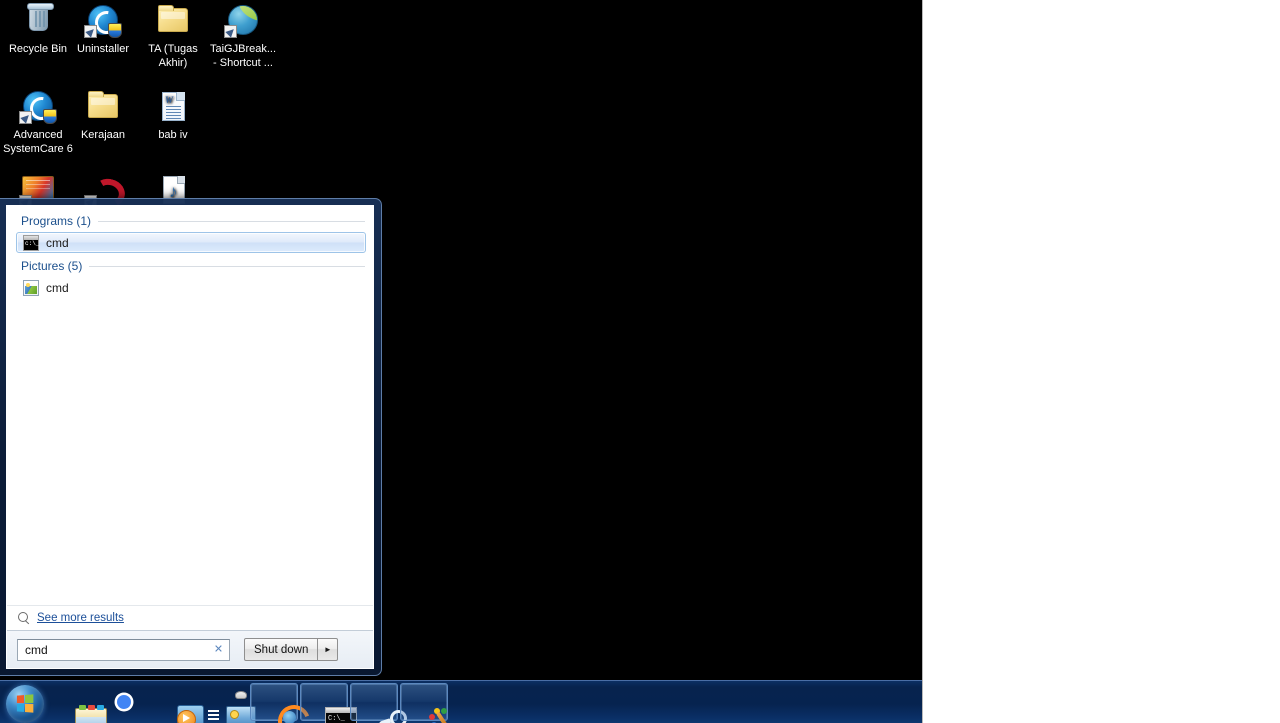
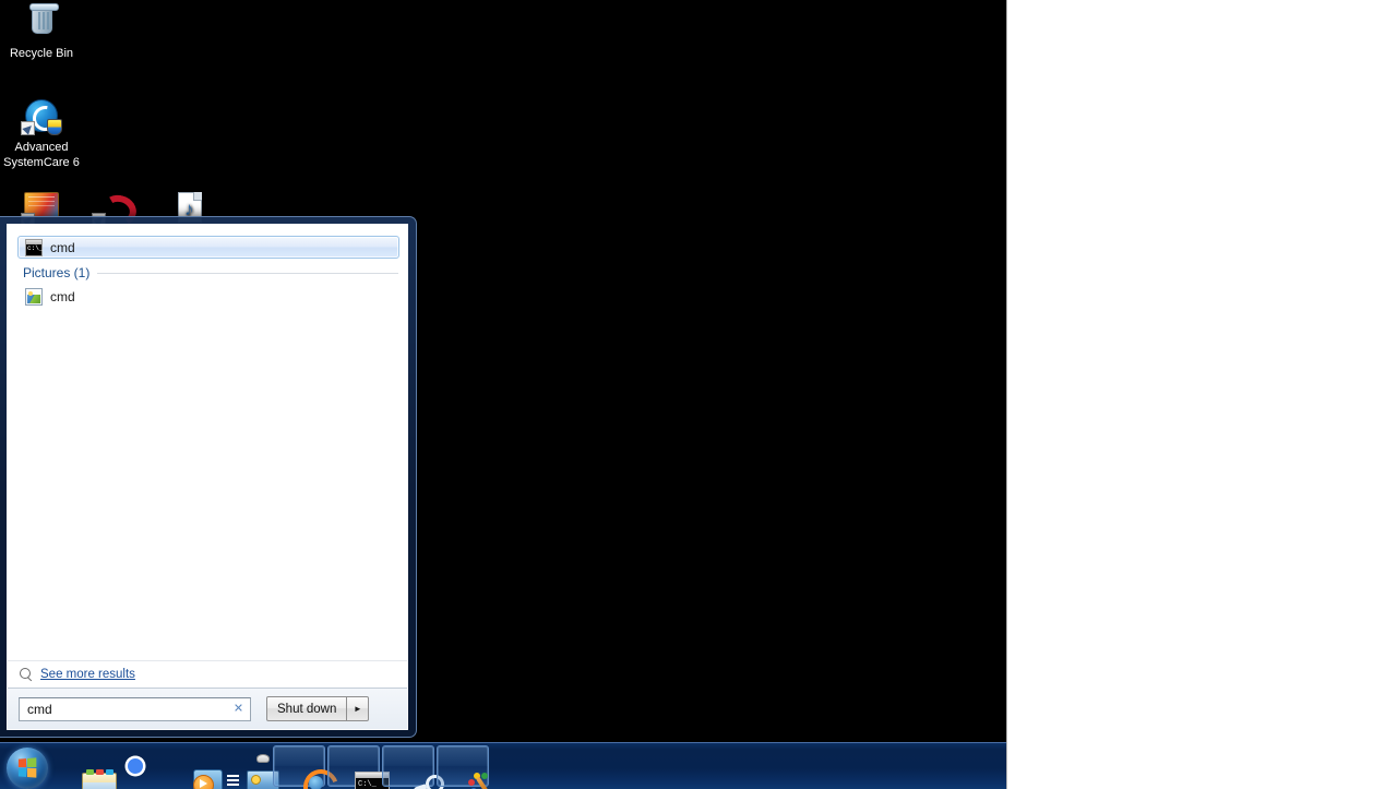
  Recycle Bin
- Uninstaller
- TA (Tugas Akhir)
- TaiGJBreak... - Shortcut ...
  Advanced SystemCare 6
- Kerajaan
- W
- bab iv
- Programs (1)
  cmd
- Pictures (5)
+ Pictures (1)
  cmd
  See more results
  cmd
  ✕
  Shut down
  ►
  C:\_
